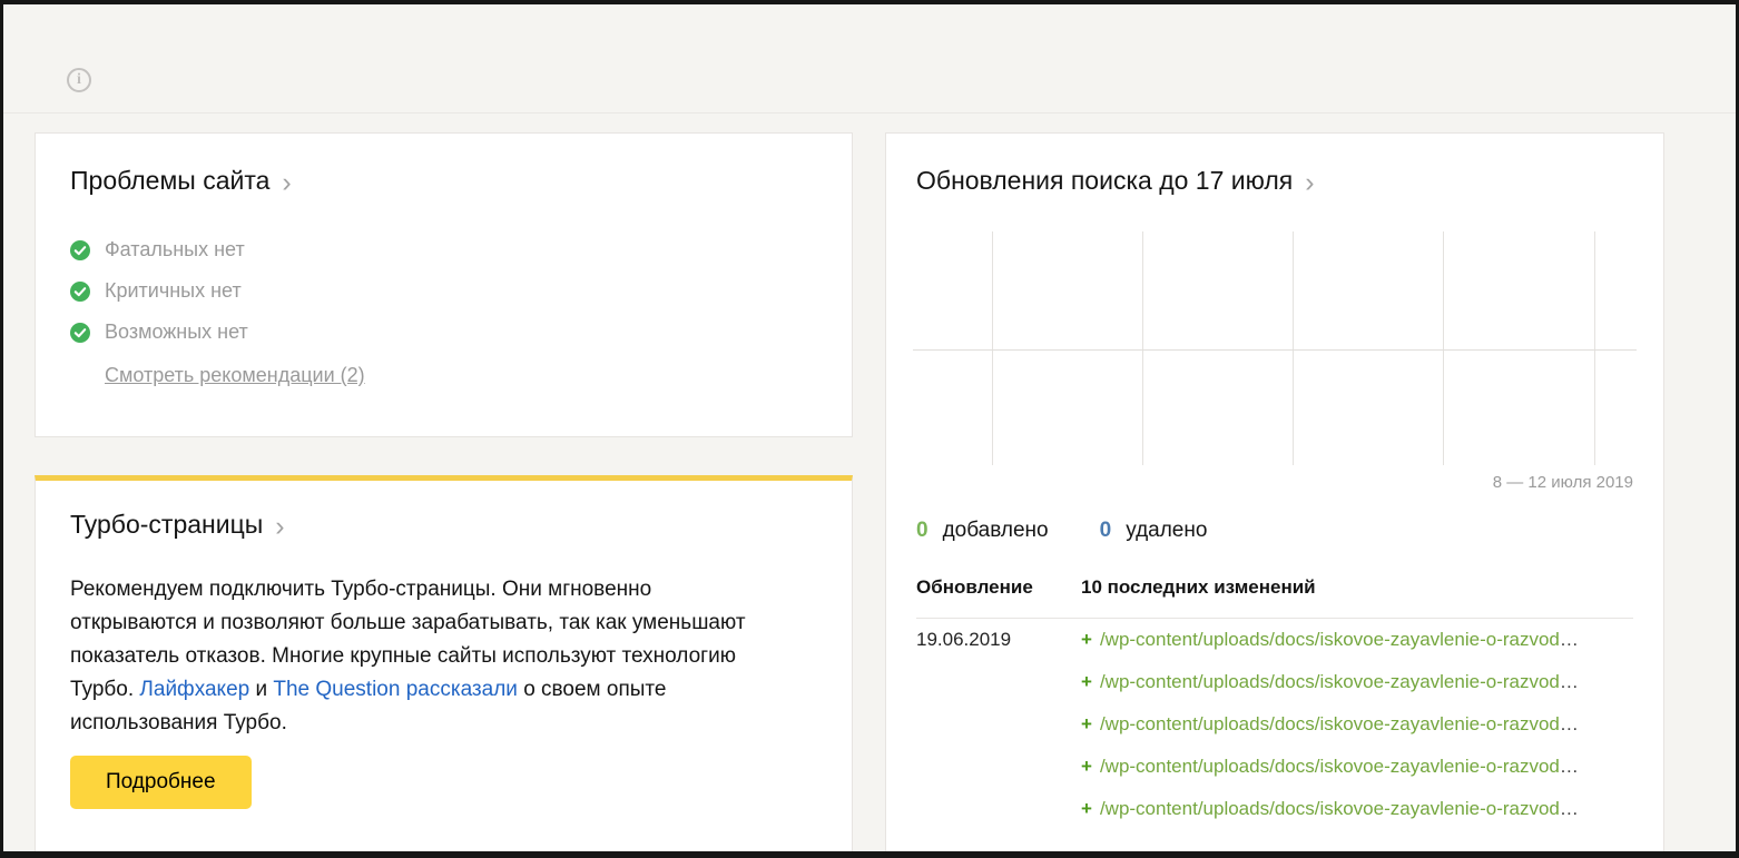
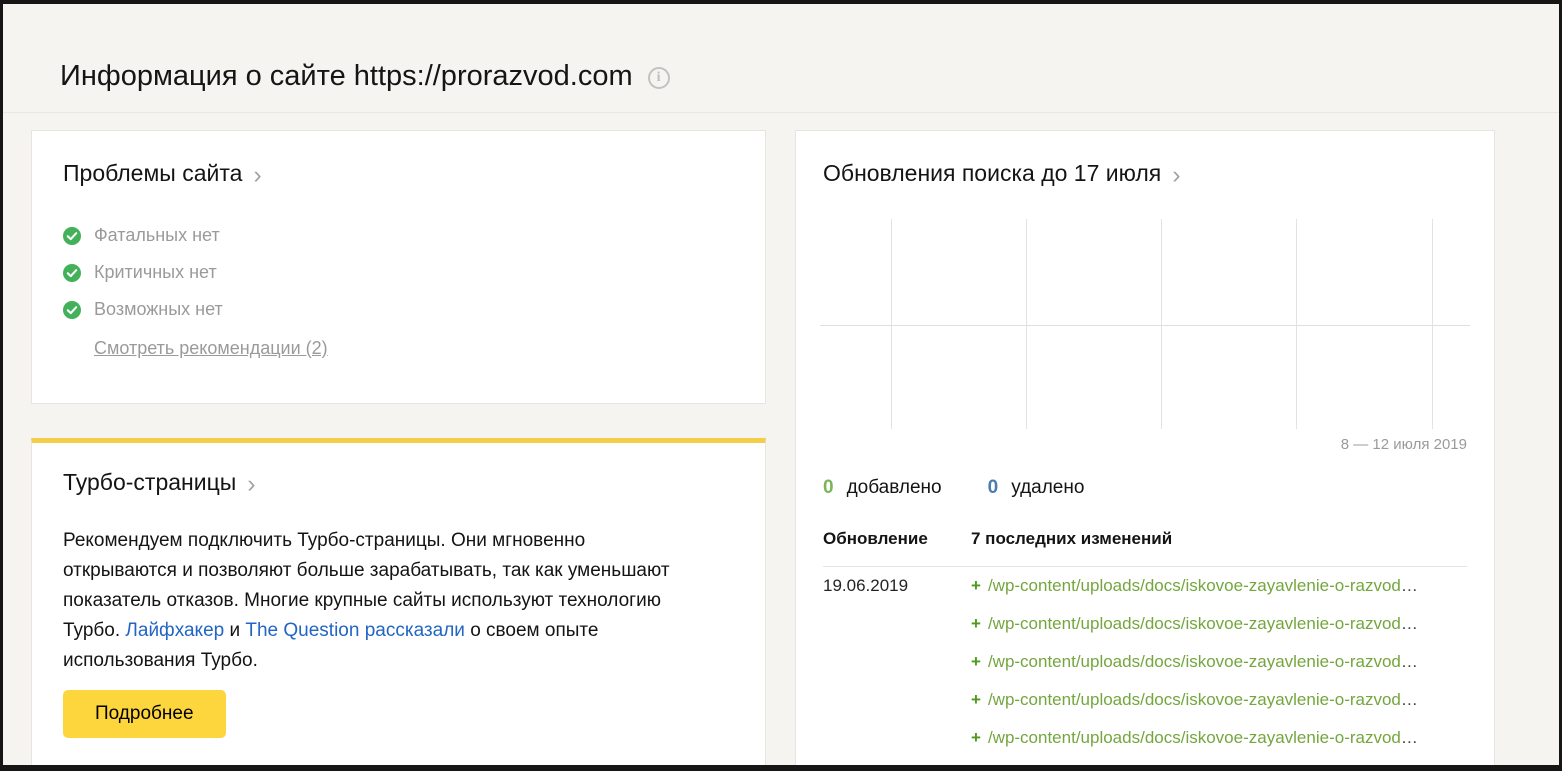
+ Информация о сайте https://prorazvod.com
  i
  Проблемы сайта
  ›
  Фатальных нет
  Критичных нет
  Возможных нет
  Смотреть рекомендации (2)
  Турбо-страницы
  ›
  Рекомендуем подключить Турбо-страницы. Они мгновенно открываются и позволяют больше зарабатывать, так как уменьшают показатель отказов. Многие крупные сайты используют технологию Турбо. Лайфхакер и The Question рассказали о своем опыте использования Турбо.
  Подробнее
  Обновления поиска до 17 июля
  ›
  8 — 12 июля 2019
  0
  добавлено
  0
  удалено
  Обновление
- 10 последних изменений
+ 7 последних изменений
  19.06.2019
  + /wp-content/uploads/docs/iskovoe-zayavlenie-o-razvod…
  + /wp-content/uploads/docs/iskovoe-zayavlenie-o-razvod…
  + /wp-content/uploads/docs/iskovoe-zayavlenie-o-razvod…
  + /wp-content/uploads/docs/iskovoe-zayavlenie-o-razvod…
  + /wp-content/uploads/docs/iskovoe-zayavlenie-o-razvod…
